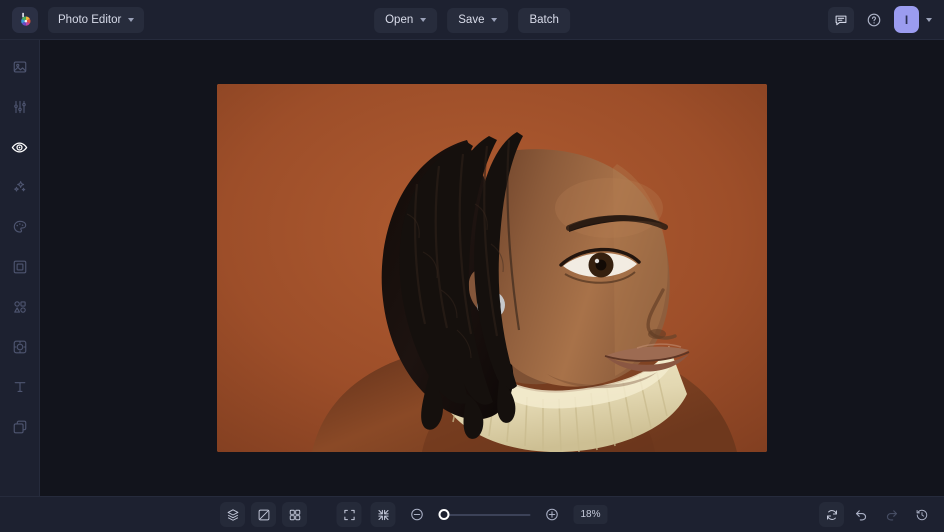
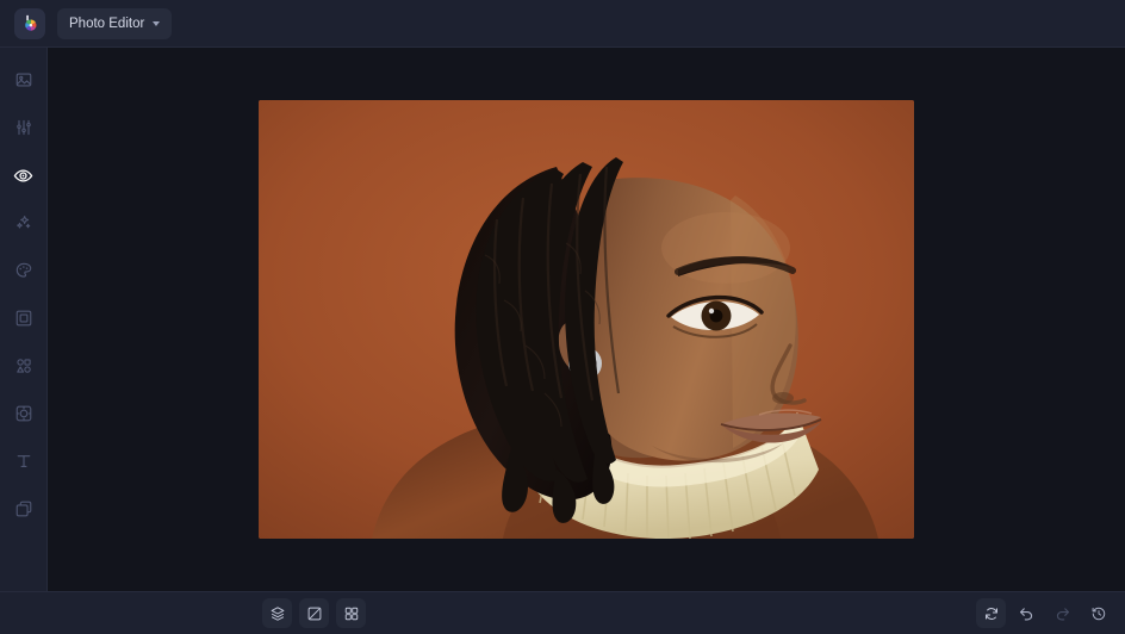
  Photo Editor
- Open
- Save
- Batch
- I
- 18%
